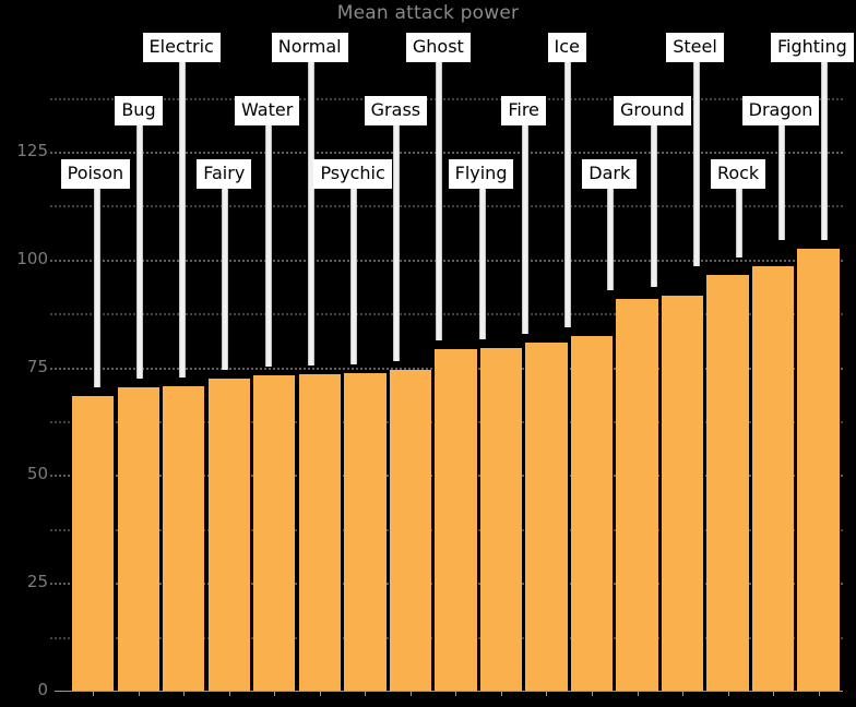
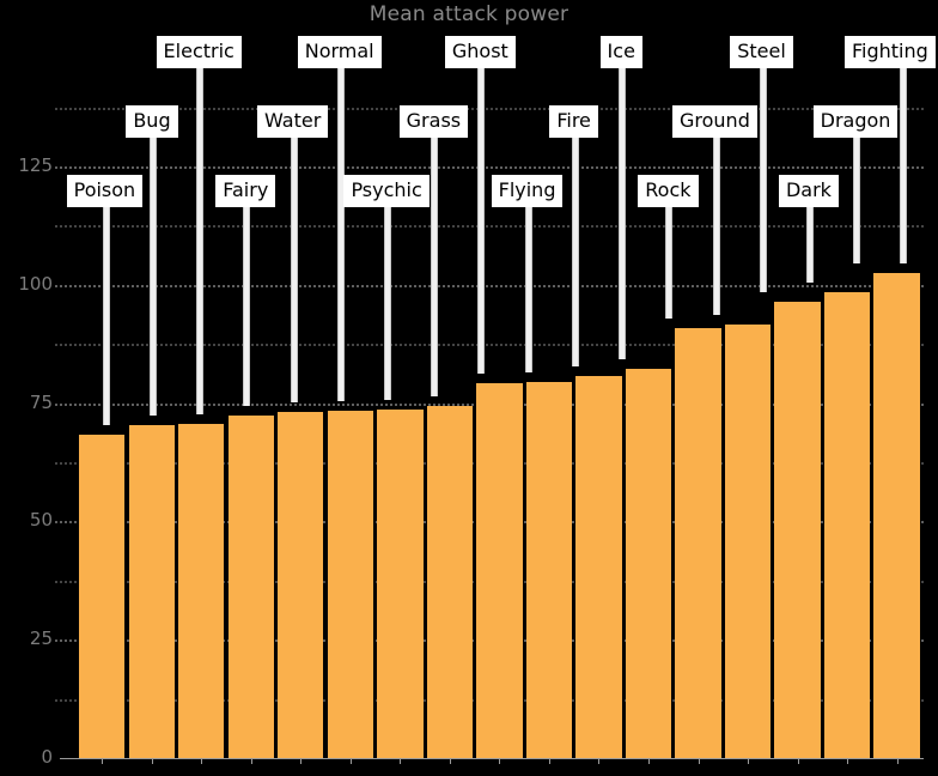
  Mean attack power
  0
  25
  50
  75
  100
  125
  Poison
  Bug
  Electric
  Fairy
  Water
  Normal
  Psychic
  Grass
  Ghost
  Flying
  Fire
  Ice
- Dark
+ Rock
  Ground
  Steel
- Rock
+ Dark
  Dragon
  Fighting
